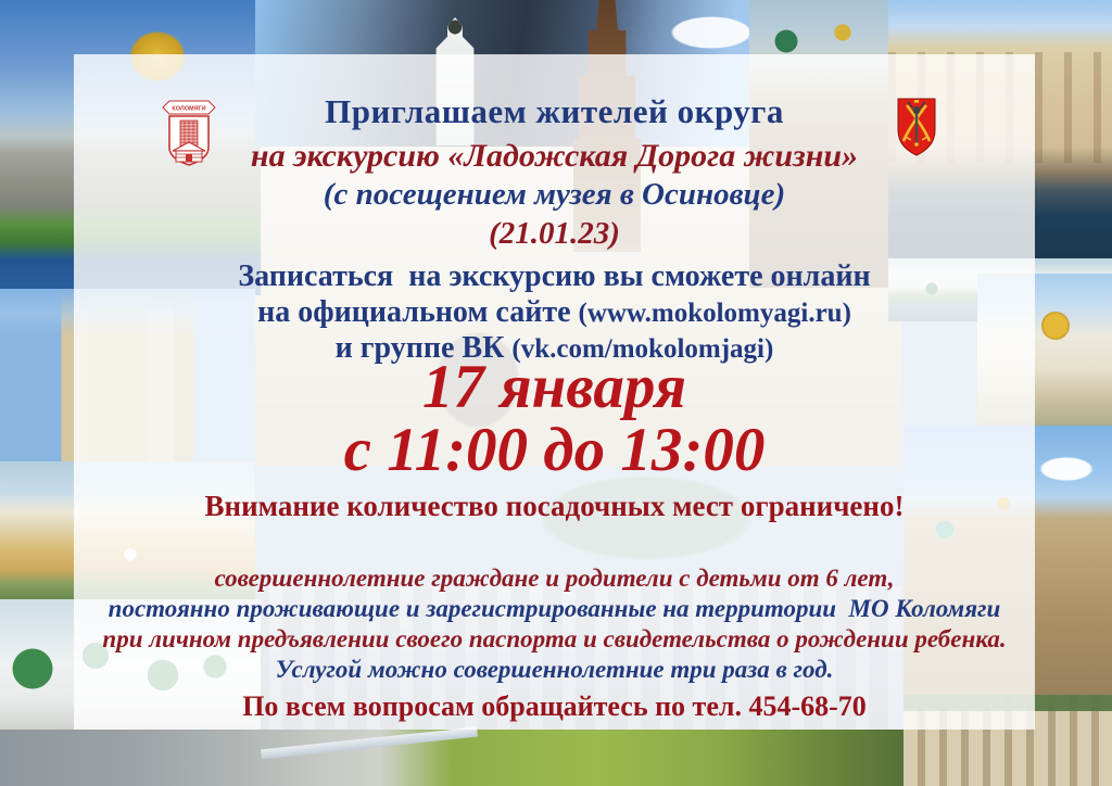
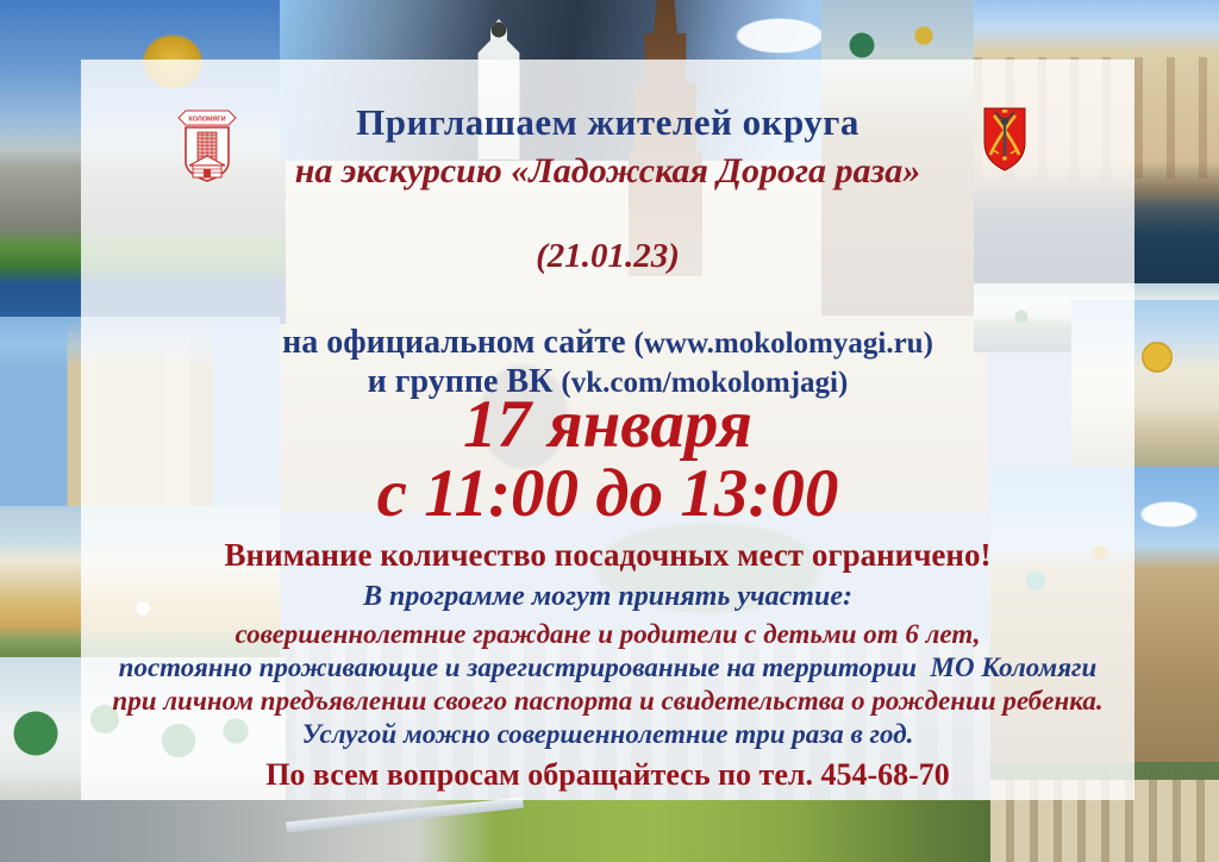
  Приглашаем жителей округа
- на экскурсию «Ладожская Дорога жизни»
+ на экскурсию «Ладожская Дорога раза»
- (с посещением музея в Осиновце)
  (21.01.23)
- Записаться на экскурсию вы сможете онлайн
  на официальном сайте (www.mokolomyagi.ru)
  и группе ВК (vk.com/mokolomjagi)
  17 января
  с 11:00 до 13:00
  Внимание количество посадочных мест ограничено!
+ В программе могут принять участие:
  совершеннолетние граждане и родители с детьми от 6 лет,
  постоянно проживающие и зарегистрированные на территории МО Коломяги
  при личном предъявлении своего паспорта и свидетельства о рождении ребенка.
  Услугой можно совершеннолетние три раза в год.
  По всем вопросам обращайтесь по тел. 454-68-70
